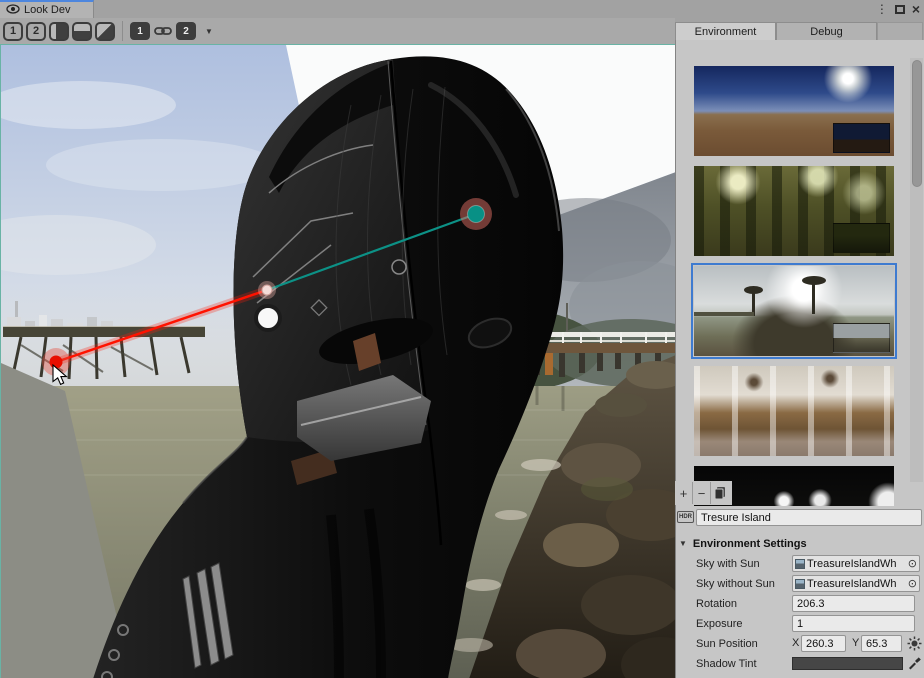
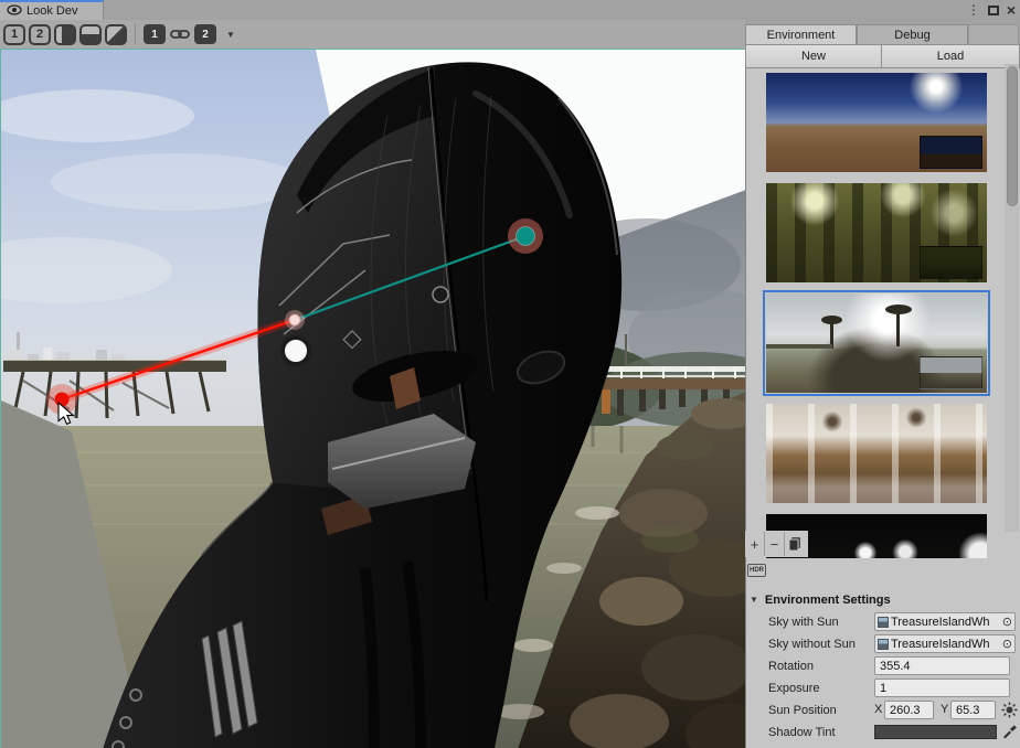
  Look Dev
  ⋮
  ×
  1
  2
  1
  2
  ▼
  Environment
  Debug
+ New
+ Load
  +
  −
- Tresure Island
  ▼
  Environment Settings
  Sky with Sun
  TreasureIslandWh
  ⊙
  Sky without Sun
  TreasureIslandWh
  ⊙
  Rotation
- 206.3
+ 355.4
  Exposure
  1
  Sun Position
  X
  260.3
  Y
  65.3
  Shadow Tint
